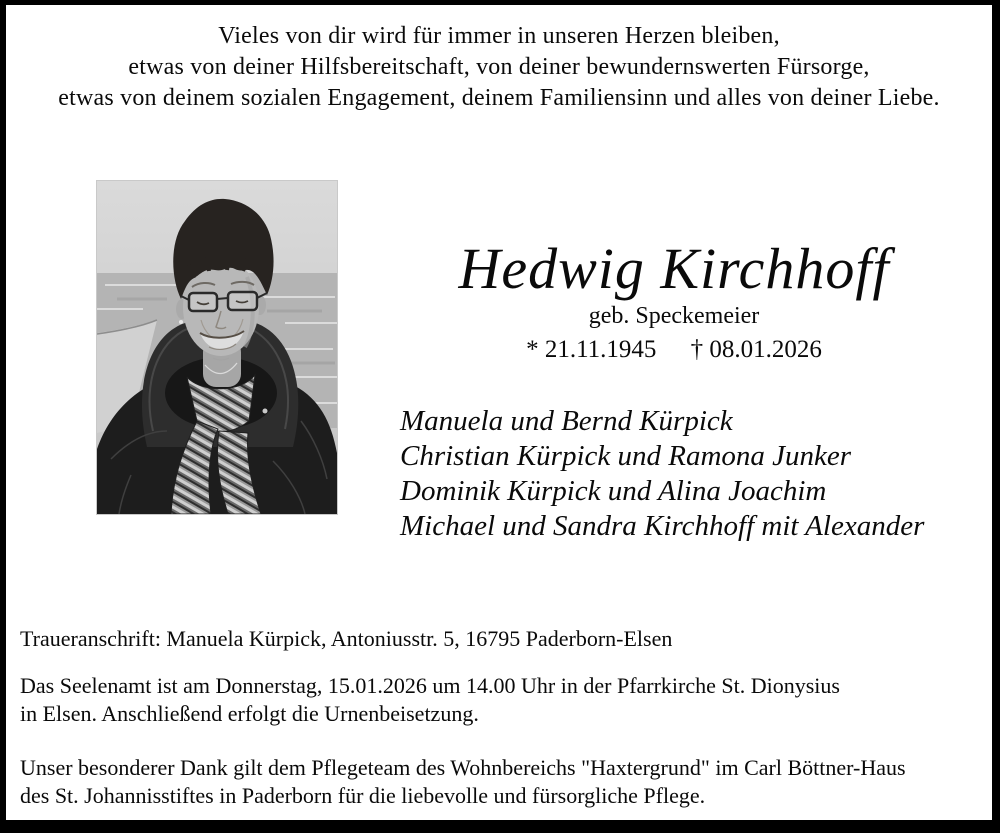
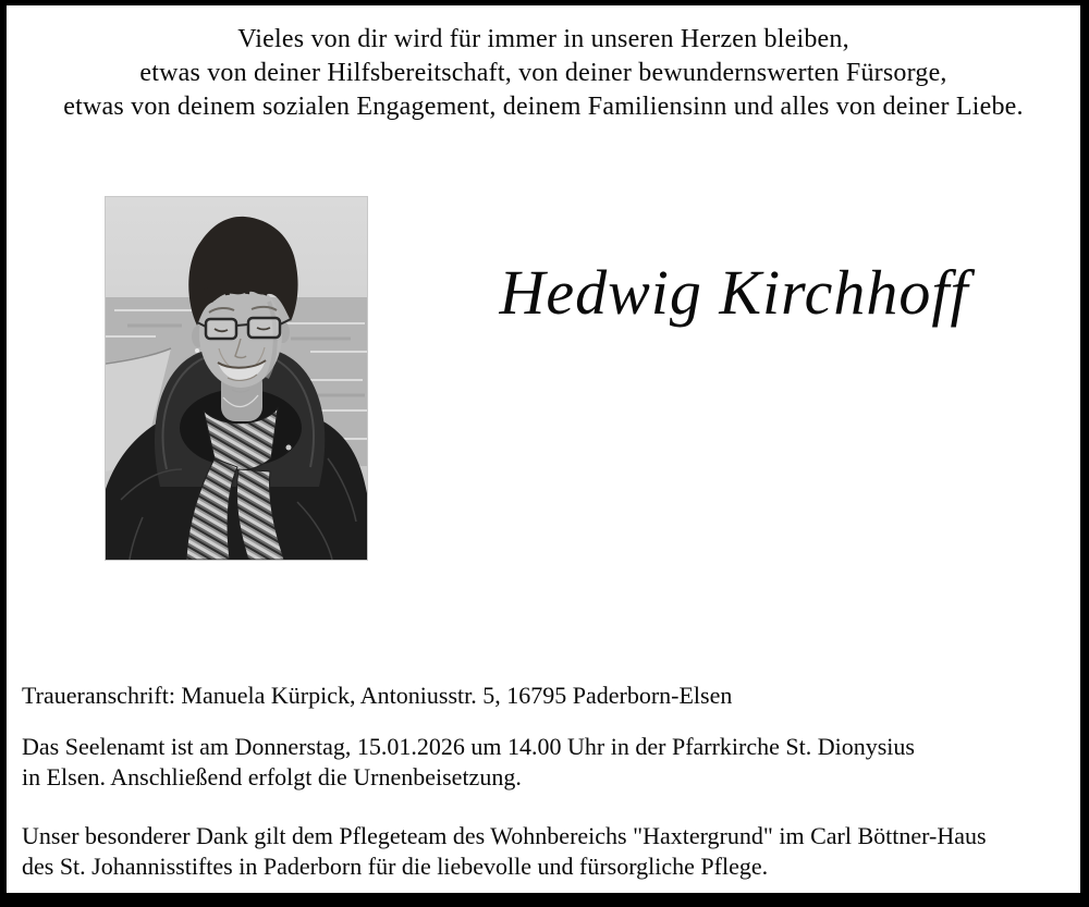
  Vieles von dir wird für immer in unseren Herzen bleiben,
  etwas von deiner Hilfsbereitschaft, von deiner bewundernswerten Fürsorge,
  etwas von deinem sozialen Engagement, deinem Familiensinn und alles von deiner Liebe.
  Hedwig Kirchhoff
- geb. Speckemeier
- * 21.11.1945 † 08.01.2026
- Manuela und Bernd Kürpick
- Christian Kürpick und Ramona Junker
- Dominik Kürpick und Alina Joachim
- Michael und Sandra Kirchhoff mit Alexander
  Traueranschrift: Manuela Kürpick, Antoniusstr. 5, 16795 Paderborn-Elsen
  Das Seelenamt ist am Donnerstag, 15.01.2026 um 14.00 Uhr in der Pfarrkirche St. Dionysius
  in Elsen. Anschließend erfolgt die Urnenbeisetzung.
  Unser besonderer Dank gilt dem Pflegeteam des Wohnbereichs "Haxtergrund" im Carl Böttner-Haus
  des St. Johannisstiftes in Paderborn für die liebevolle und fürsorgliche Pflege.
